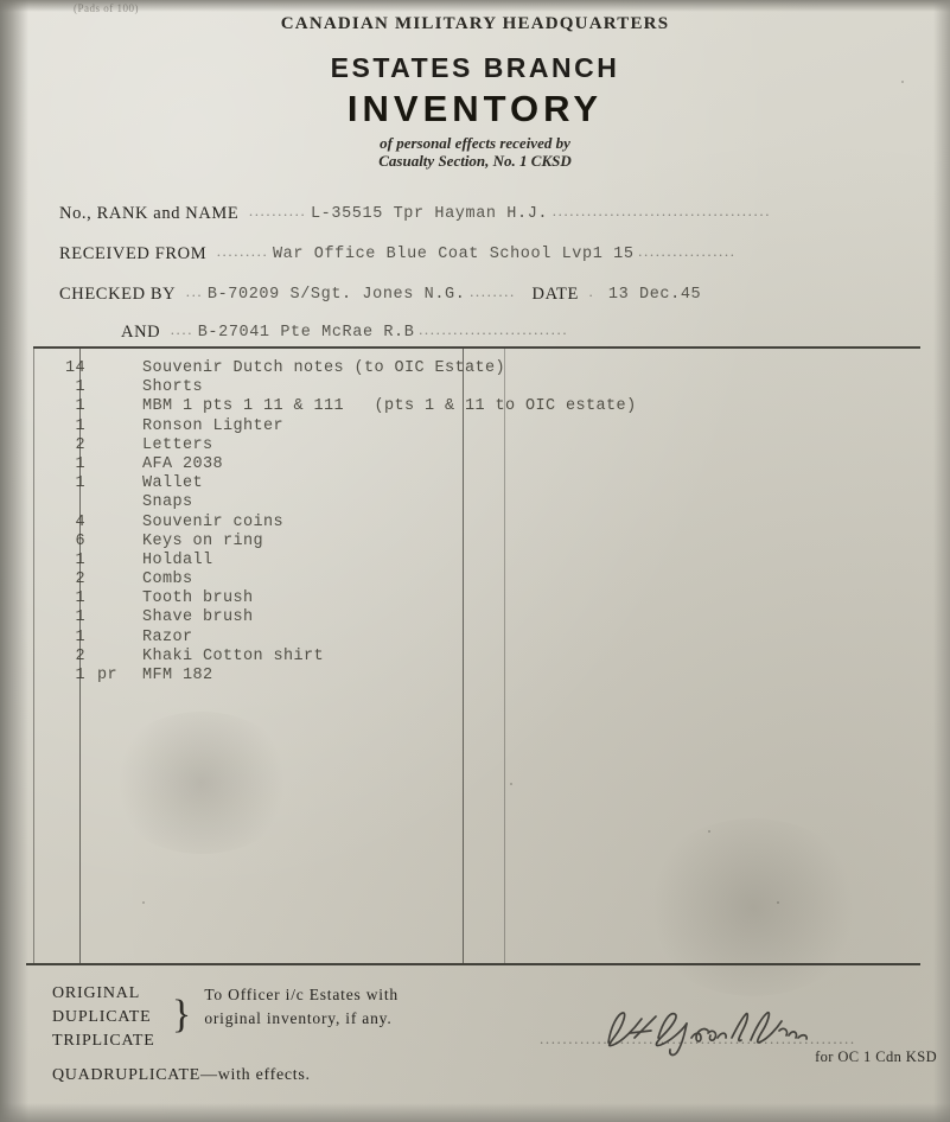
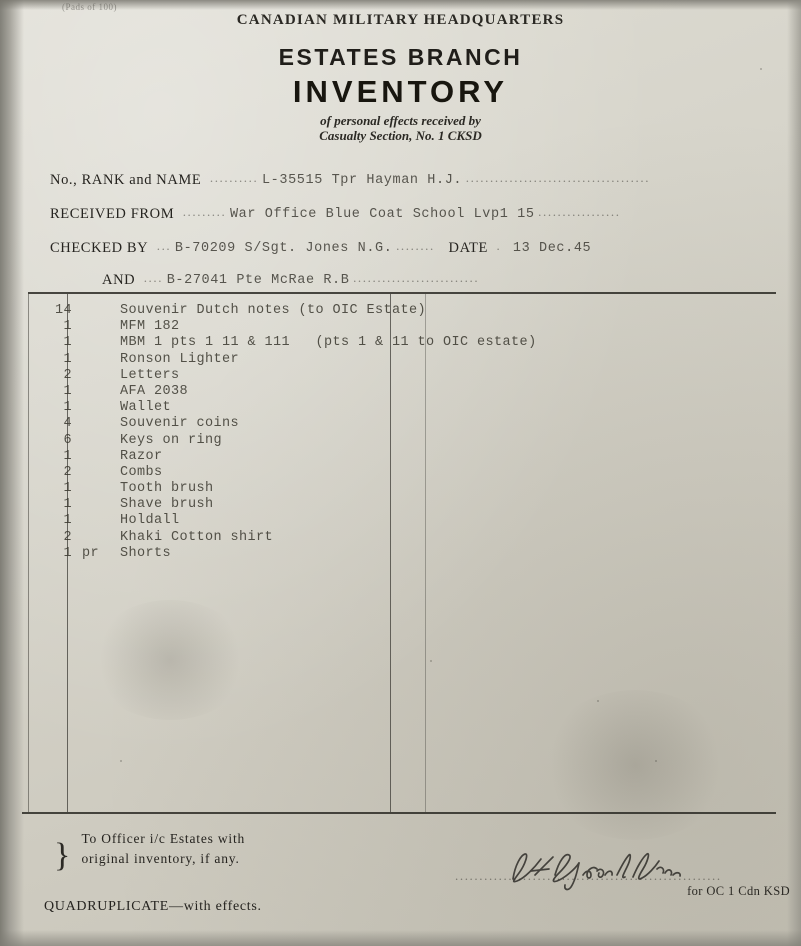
  (Pads of 100)
  CANADIAN MILITARY HEADQUARTERS
  ESTATES BRANCH
  INVENTORY
  of personal effects received by
  Casualty Section, No. 1 CKSD
  No., RANK and NAME .......... L-35515 Tpr Hayman H.J. ......................................
  RECEIVED FROM ......... War Office Blue Coat School Lvp1 15 .................
  CHECKED BY ... B-70209 S/Sgt. Jones N.G. ........ DATE . 13 Dec.45
  AND .... B-27041 Pte McRae R.B ..........................
  14
  Souvenir Dutch notes (to OIC Estate)
  1
- Shorts
+ MFM 182
  1
  MBM 1 pts 1 11 & 111 (pts 1 & 11 to OIC estate)
  1
  Ronson Lighter
  2
  Letters
  1
  AFA 2038
  1
  Wallet
- Snaps
  4
  Souvenir coins
  6
  Keys on ring
  1
- Holdall
+ Razor
  2
  Combs
  1
  Tooth brush
  1
  Shave brush
  1
- Razor
+ Holdall
  2
  Khaki Cotton shirt
  1
  pr
- MFM 182
+ Shorts
- ORIGINAL
- DUPLICATE
- TRIPLICATE
  }
  To Officer i/c Estates with
  original inventory, if any.
  QUADRUPLICATE—with effects.
  .......................................................
  for OC 1 Cdn KSD
